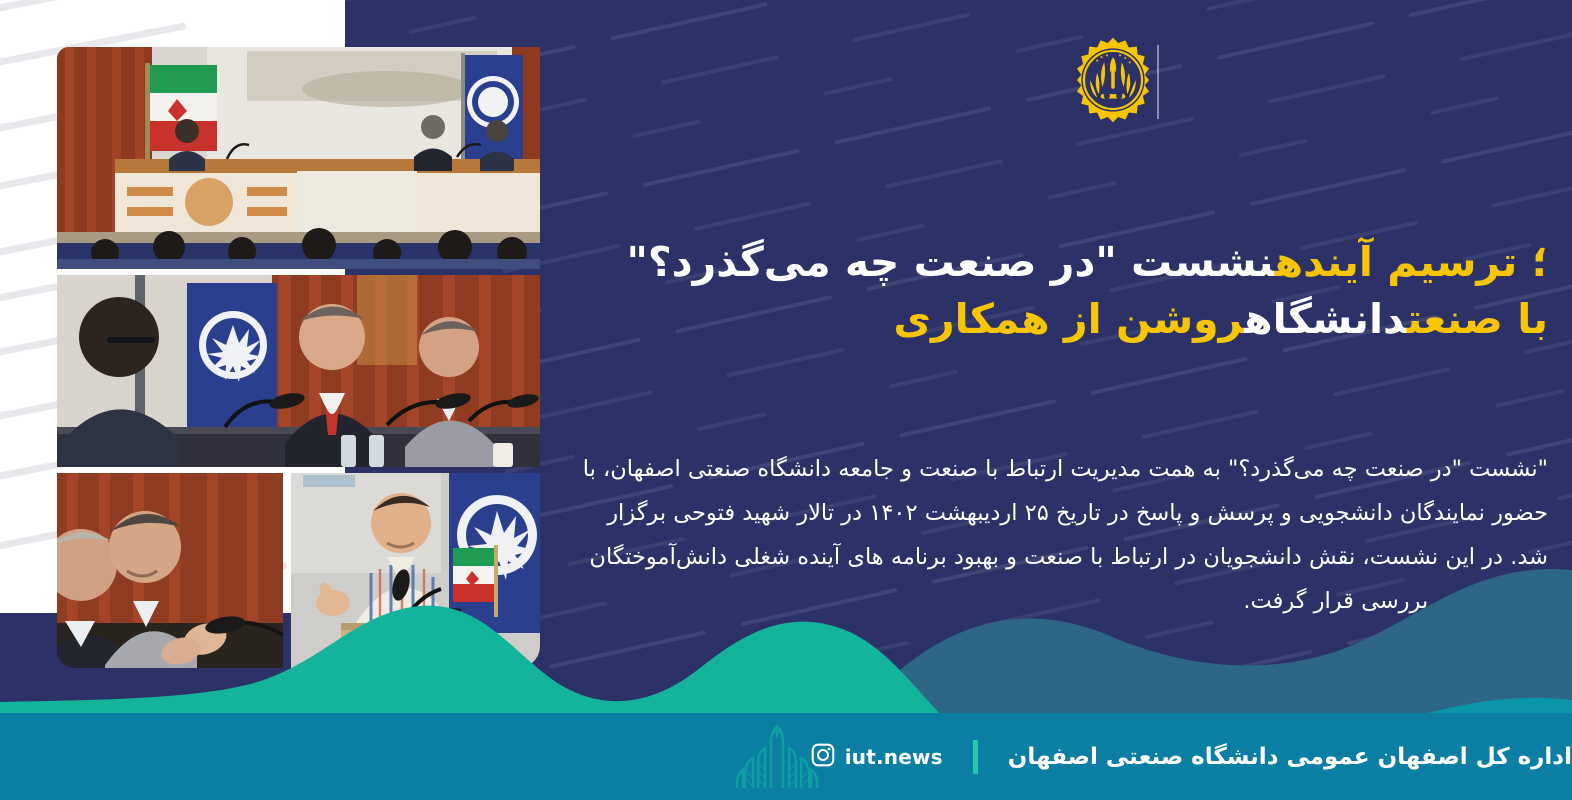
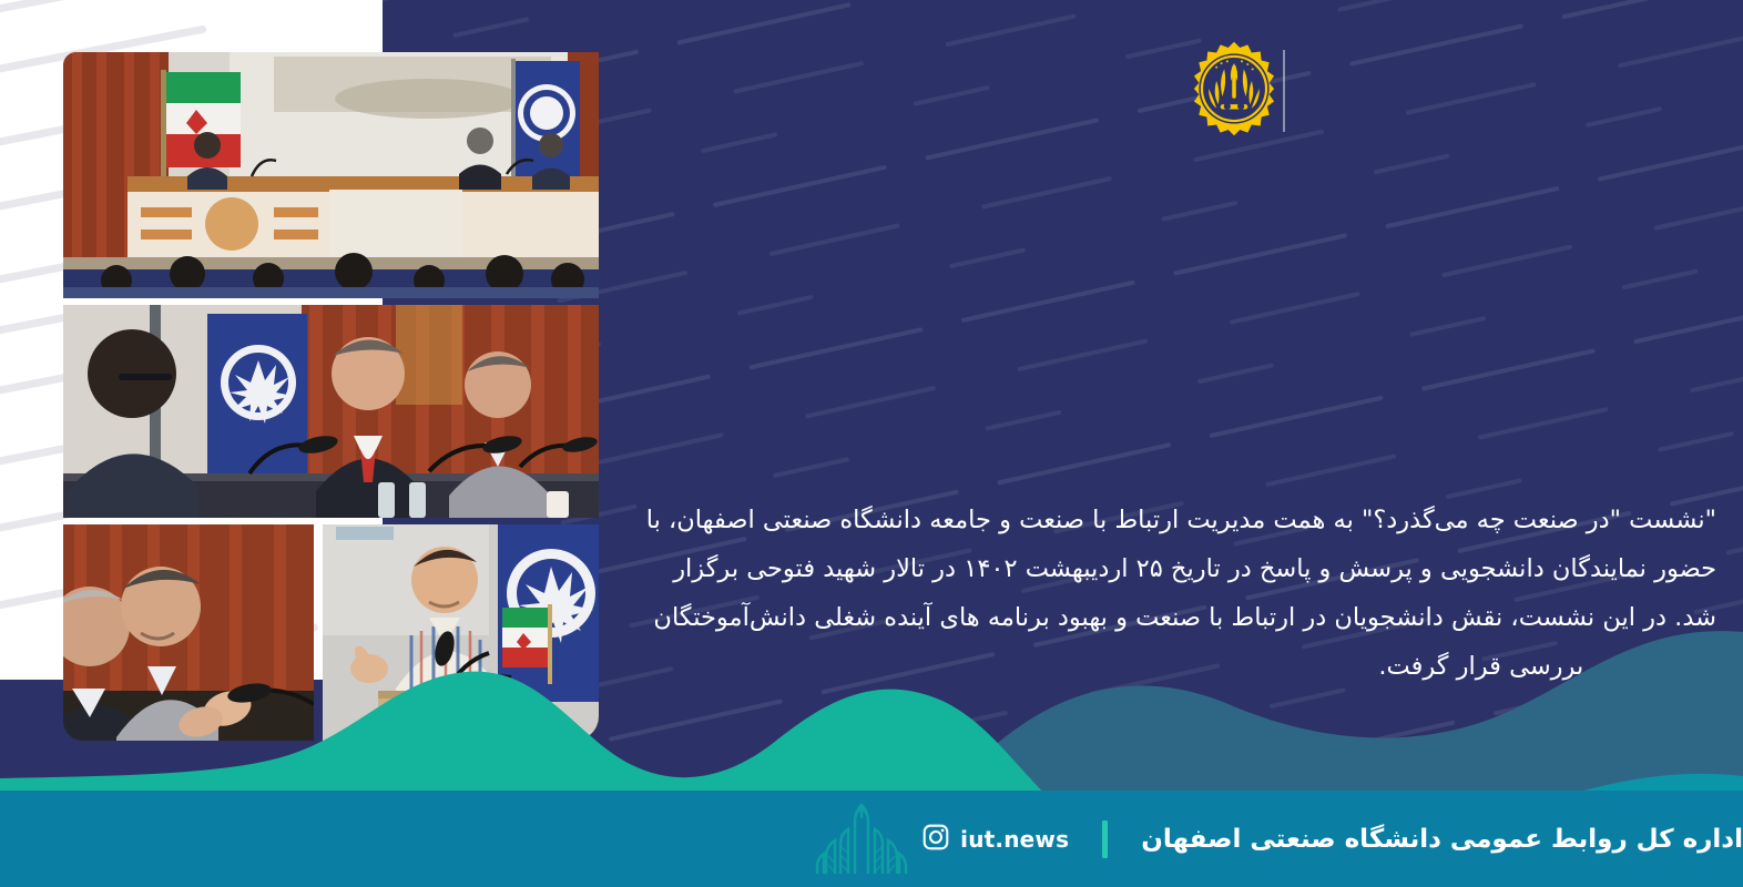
- ؛ ترسیم آیندهنشست "در صنعت چه می‌گذرد؟"
- با صنعتدانشگاهروشن از همکاری
  "نشست "در صنعت چه می‌گذرد؟" به همت مدیریت ارتباط با صنعت و جامعه دانشگاه صنعتی اصفهان، با حضور نمایندگان دانشجویی و پرسش و پاسخ در تاریخ ۲۵ اردیبهشت ۱۴۰۲ در تالار شهید فتوحی برگزار شد. در این نشست، نقش دانشجویان در ارتباط با صنعت و بهبود برنامه های آینده شغلی دانش‌آموختگان بررسی قرار گرفت.
  iut.news
- اداره کل اصفهان عمومی دانشگاه صنعتی اصفهان
+ اداره کل روابط عمومی دانشگاه صنعتی اصفهان
